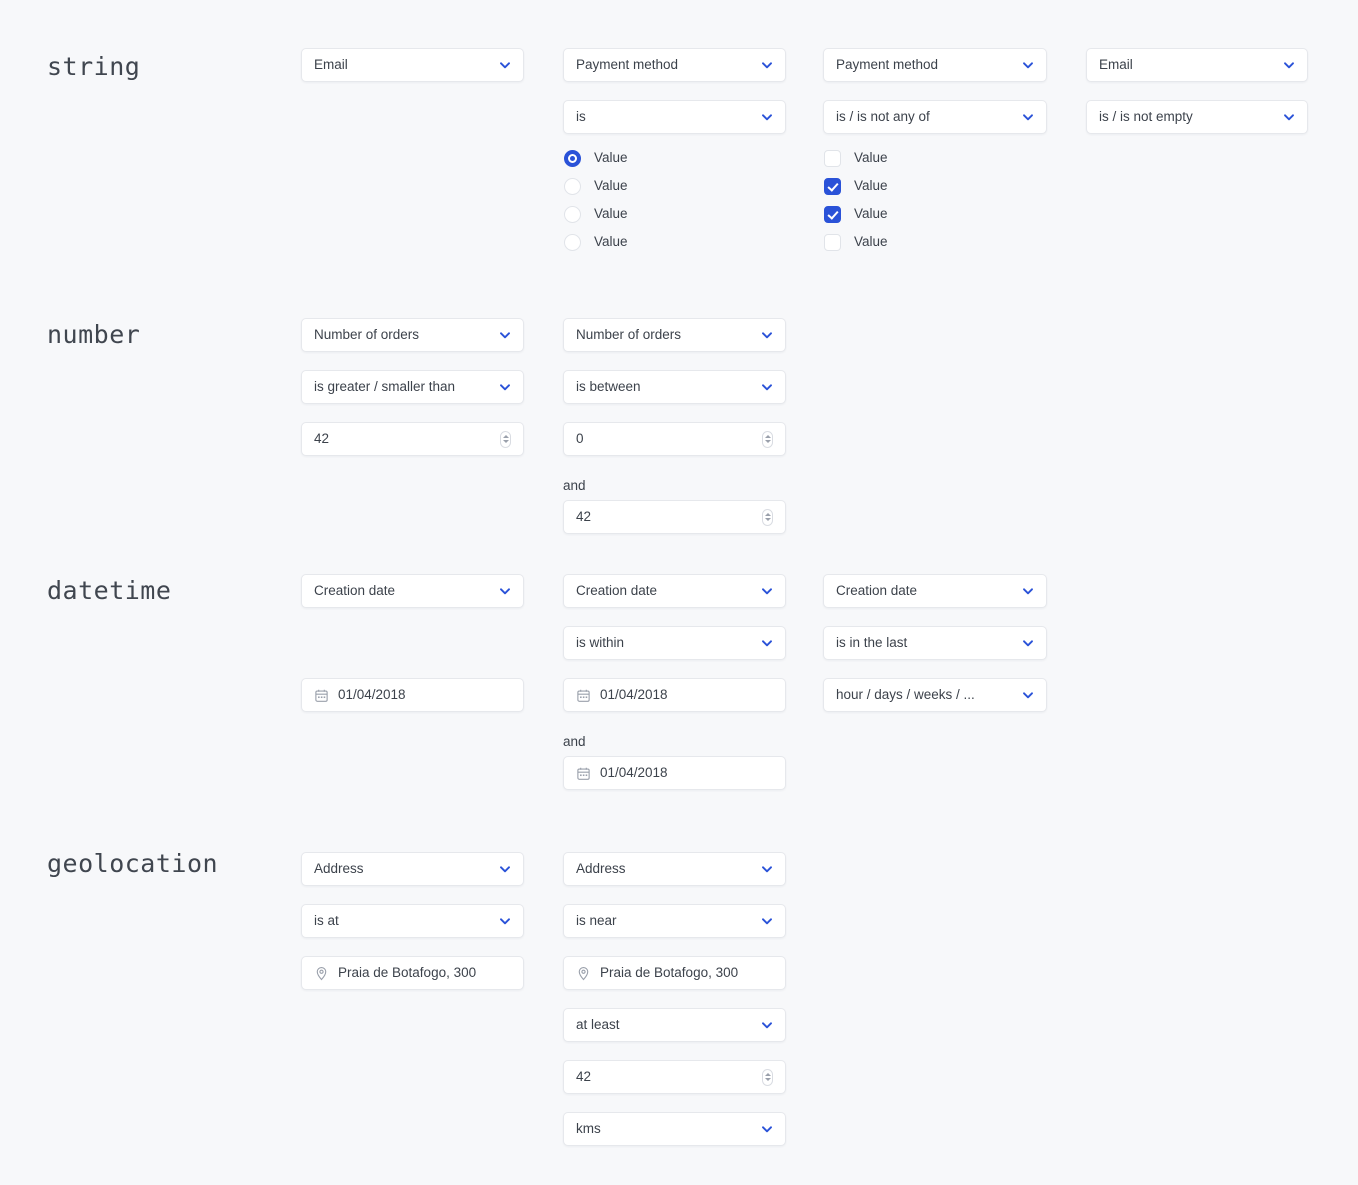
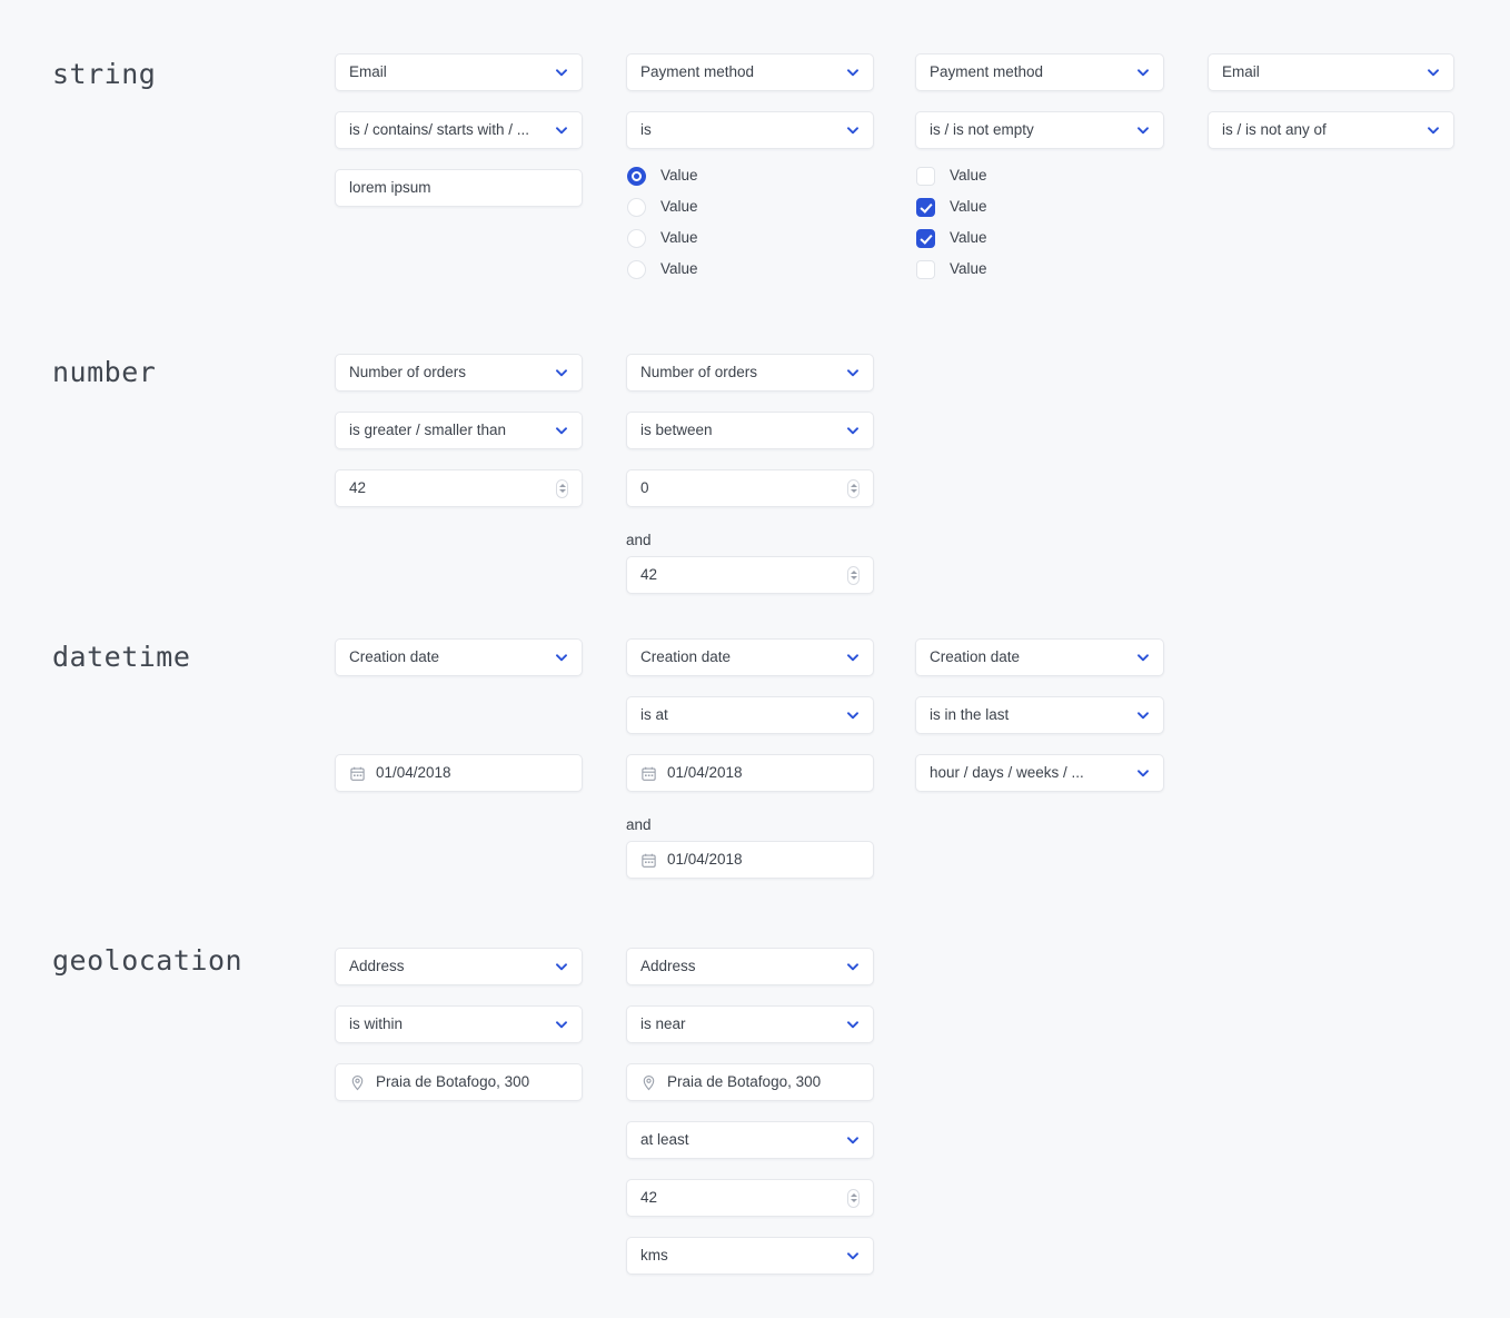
  string
  Email
+ is / contains/ starts with / ...
+ lorem ipsum
  Payment method
  is
  Value
  Value
  Value
  Value
  Payment method
- is / is not any of
+ is / is not empty
  Value
  Value
  Value
  Value
  Email
- is / is not empty
+ is / is not any of
  number
  Number of orders
  is greater / smaller than
  42
  Number of orders
  is between
  0
  and
  42
  datetime
  Creation date
  01/04/2018
  Creation date
- is within
+ is at
  01/04/2018
  and
  01/04/2018
  Creation date
  is in the last
  hour / days / weeks / ...
  geolocation
  Address
- is at
+ is within
  Praia de Botafogo, 300
  Address
  is near
  Praia de Botafogo, 300
  at least
  42
  kms
